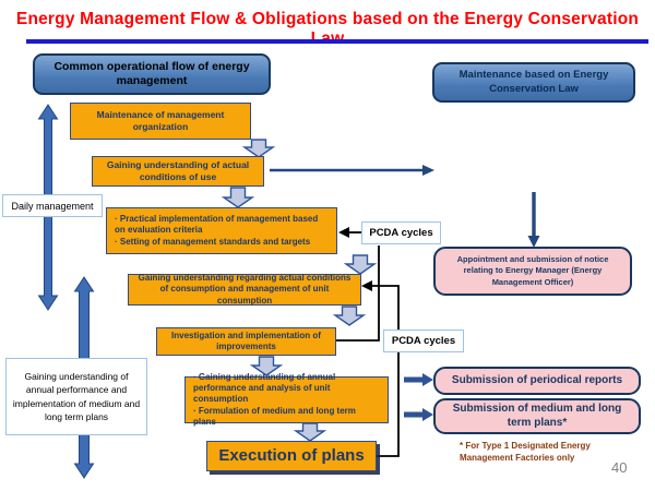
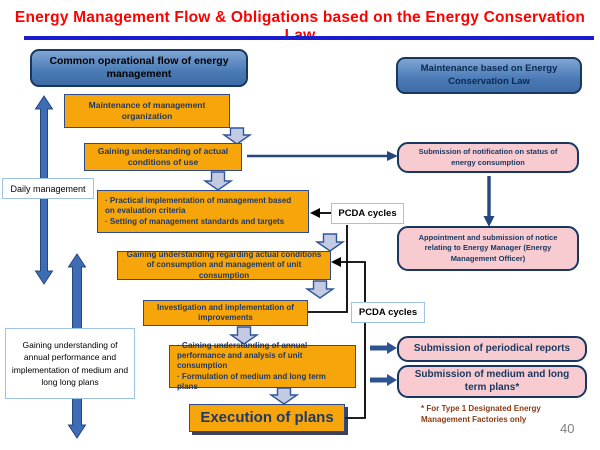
  Energy Management Flow & Obligations based on the Energy Conservation
  Common operational flow of energy management
  Maintenance based on Energy Conservation Law
  Maintenance of management organization
  Gaining understanding of actual conditions of use
  · Practical implementation of management based on evaluation criteria
  · Setting of management standards and targets
  Gaining understanding regarding actual conditions of consumption and management of unit consumption
  Investigation and implementation of improvements
  · Gaining understanding of annual performance and analysis of unit consumption
  · Formulation of medium and long term plans
  Execution of plans
  PCDA cycles
  PCDA cycles
  Daily management
- Gaining understanding of annual performance and implementation of medium and long term plans
+ Gaining understanding of annual performance and implementation of medium and long long plans
+ Submission of notification on status of energy consumption
  Appointment and submission of notice relating to Energy Manager (Energy Management Officer)
  Submission of periodical reports
  Submission of medium and long term plans*
  * For Type 1 Designated Energy Management Factories only
  40
